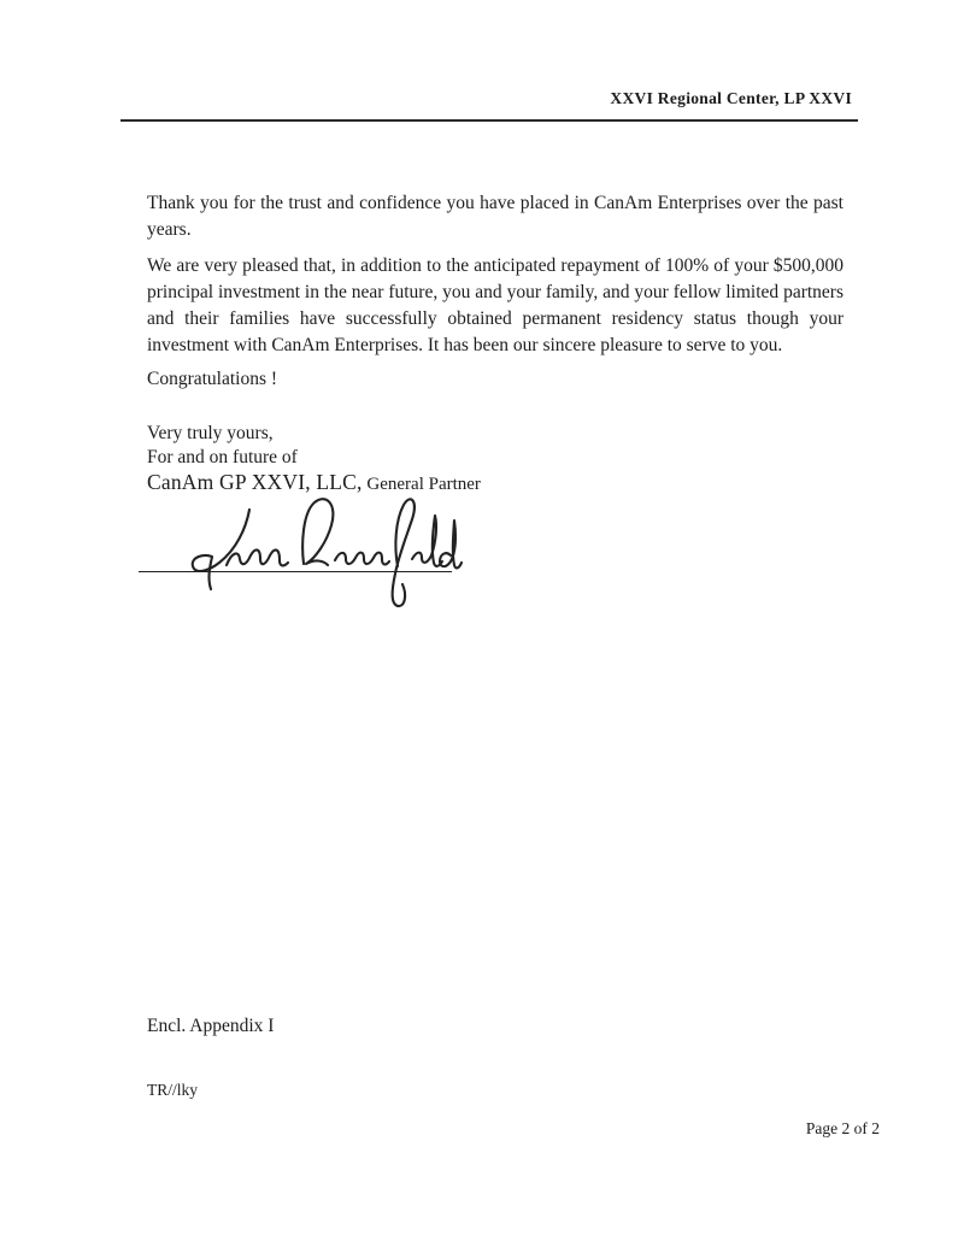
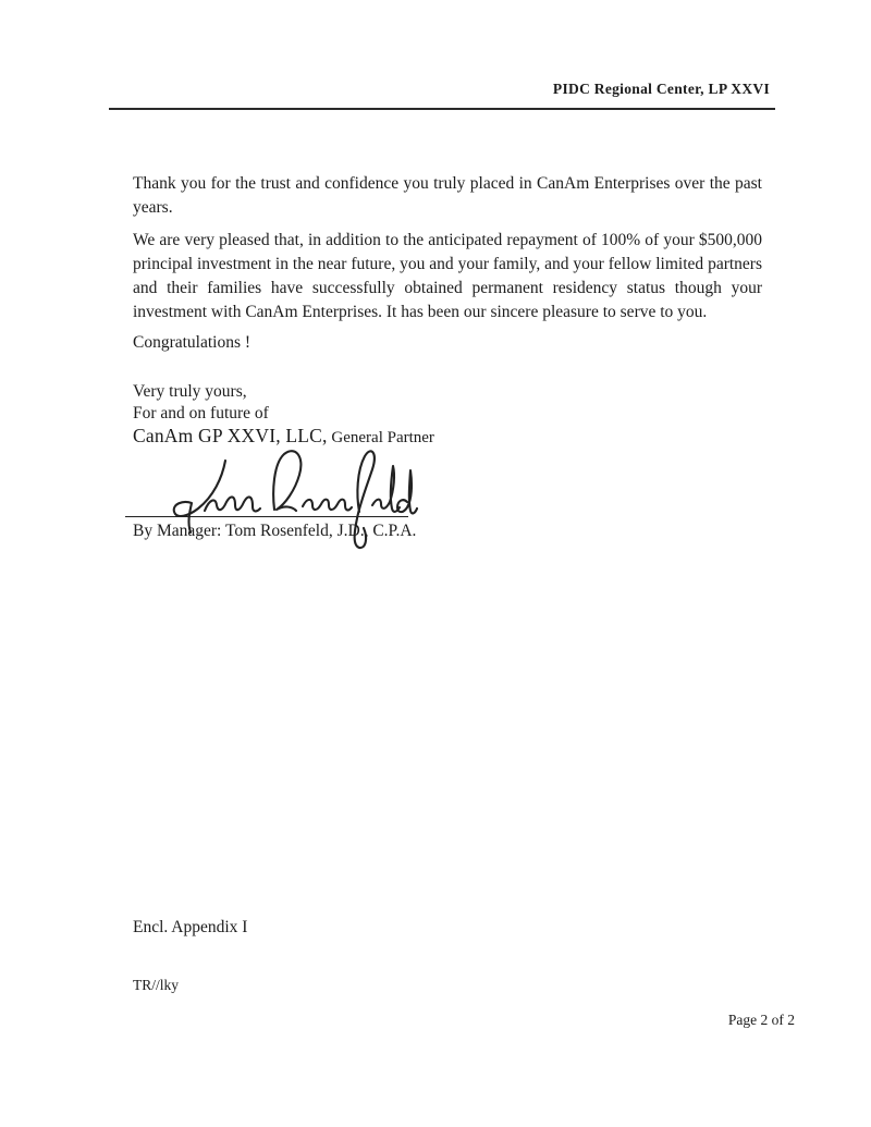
- XXVI Regional Center, LP XXVI
+ PIDC Regional Center, LP XXVI
- Thank you for the trust and confidence you have placed in CanAm Enterprises over the past years.
+ Thank you for the trust and confidence you truly placed in CanAm Enterprises over the past years.
  We are very pleased that, in addition to the anticipated repayment of 100% of your $500,000 principal investment in the near future, you and your family, and your fellow limited partners and their families have successfully obtained permanent residency status though your investment with CanAm Enterprises. It has been our sincere pleasure to serve to you.
  Congratulations !
  Very truly yours,
  For and on future of
  CanAm GP XXVI, LLC, General Partner
+ By Manager: Tom Rosenfeld, J.D., C.P.A.
  Encl. Appendix I
  TR//lky
  Page 2 of 2
